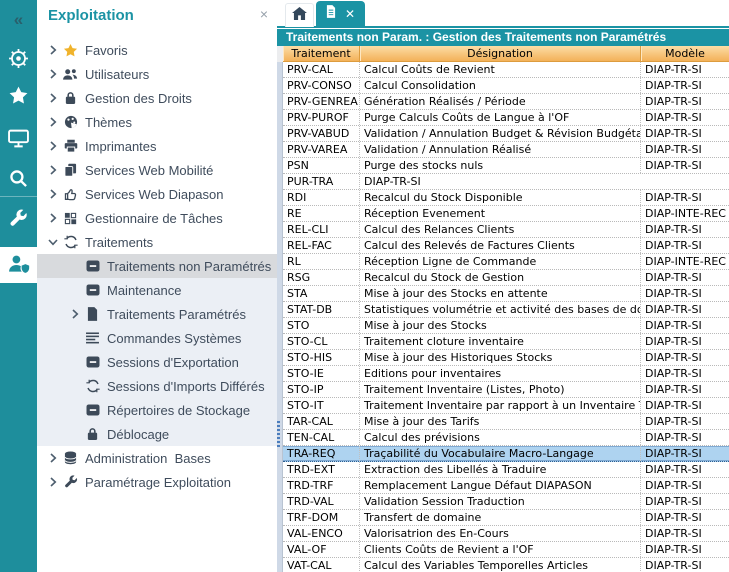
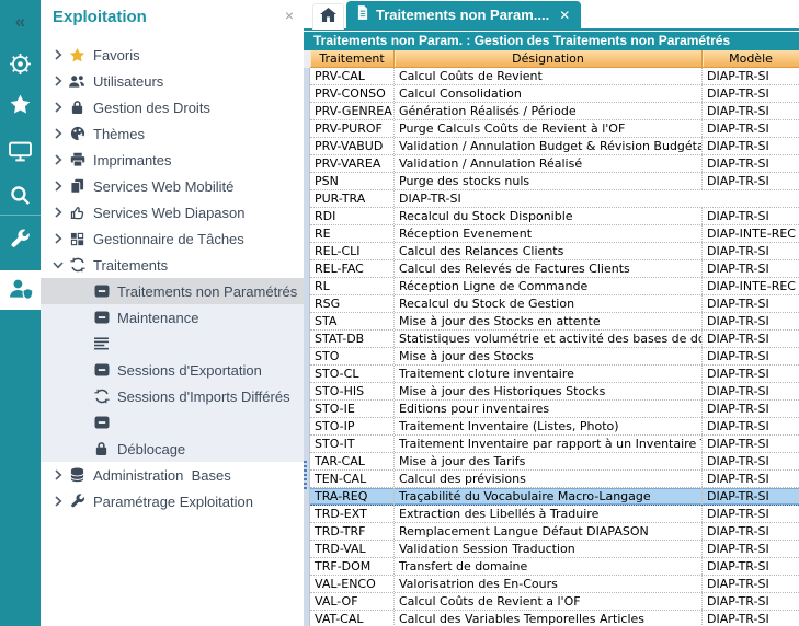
  «
  Exploitation
  ×
  Favoris
  Utilisateurs
  Gestion des Droits
  Thèmes
  Imprimantes
  Services Web Mobilité
  Services Web Diapason
  Gestionnaire de Tâches
  Traitements
  Traitements non Paramétrés
  Maintenance
- Traitements Paramétrés
- Commandes Systèmes
  Sessions d'Exportation
  Sessions d'Imports Différés
- Répertoires de Stockage
  Déblocage
  Administration Bases
  Paramétrage Exploitation
+ Traitements non Param....
  ✕
  Traitements non Param. : Gestion des Traitements non Paramétrés
  Traitement
  Désignation
  Modèle
  PRV-CAL
  Calcul Coûts de Revient
  DIAP-TR-SI
  PRV-CONSO
  Calcul Consolidation
  DIAP-TR-SI
  PRV-GENREA
  Génération Réalisés / Période
  DIAP-TR-SI
  PRV-PUROF
- Purge Calculs Coûts de Langue à l'OF
+ Purge Calculs Coûts de Revient à l'OF
  DIAP-TR-SI
  PRV-VABUD
  Validation / Annulation Budget & Révision Budgéta
  DIAP-TR-SI
  PRV-VAREA
  Validation / Annulation Réalisé
  DIAP-TR-SI
  PSN
  Purge des stocks nuls
  DIAP-TR-SI
  PUR-TRA
  DIAP-TR-SI
  RDI
  Recalcul du Stock Disponible
  DIAP-TR-SI
  RE
  Réception Evenement
  DIAP-INTE-REC
  REL-CLI
  Calcul des Relances Clients
  DIAP-TR-SI
  REL-FAC
  Calcul des Relevés de Factures Clients
  DIAP-TR-SI
  RL
  Réception Ligne de Commande
  DIAP-INTE-REC
  RSG
  Recalcul du Stock de Gestion
  DIAP-TR-SI
  STA
  Mise à jour des Stocks en attente
  DIAP-TR-SI
  STAT-DB
  Statistiques volumétrie et activité des bases de do
  DIAP-TR-SI
  STO
  Mise à jour des Stocks
  DIAP-TR-SI
  STO-CL
  Traitement cloture inventaire
  DIAP-TR-SI
  STO-HIS
  Mise à jour des Historiques Stocks
  DIAP-TR-SI
  STO-IE
  Editions pour inventaires
  DIAP-TR-SI
  STO-IP
  Traitement Inventaire (Listes, Photo)
  DIAP-TR-SI
  STO-IT
  Traitement Inventaire par rapport à un Inventaire
  DIAP-TR-SI
  TAR-CAL
  Mise à jour des Tarifs
  DIAP-TR-SI
  TEN-CAL
  Calcul des prévisions
  DIAP-TR-SI
  TRA-REQ
  Traçabilité du Vocabulaire Macro-Langage
  DIAP-TR-SI
  TRD-EXT
  Extraction des Libellés à Traduire
  DIAP-TR-SI
  TRD-TRF
  Remplacement Langue Défaut DIAPASON
  DIAP-TR-SI
  TRD-VAL
  Validation Session Traduction
  DIAP-TR-SI
  TRF-DOM
  Transfert de domaine
  DIAP-TR-SI
  VAL-ENCO
  Valorisatrion des En-Cours
  DIAP-TR-SI
  VAL-OF
- Clients Coûts de Revient a l'OF
+ Calcul Coûts de Revient a l'OF
  DIAP-TR-SI
  VAT-CAL
  Calcul des Variables Temporelles Articles
  DIAP-TR-SI
